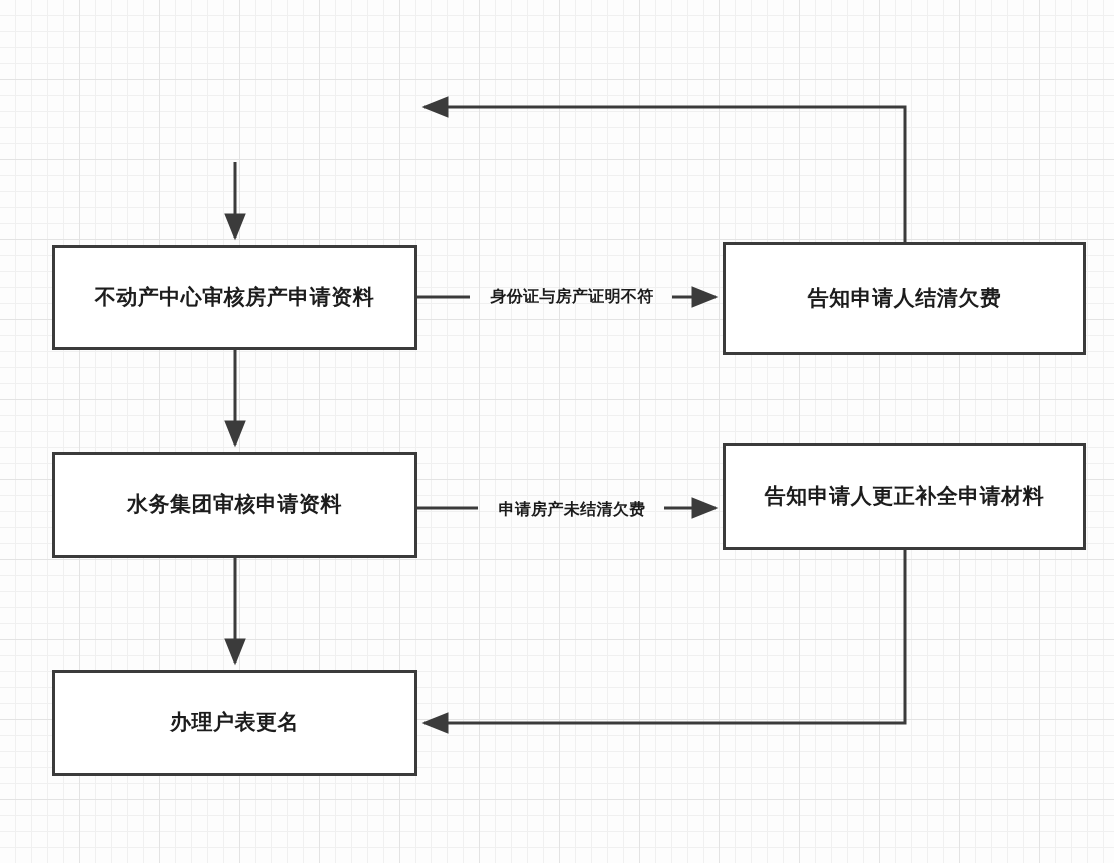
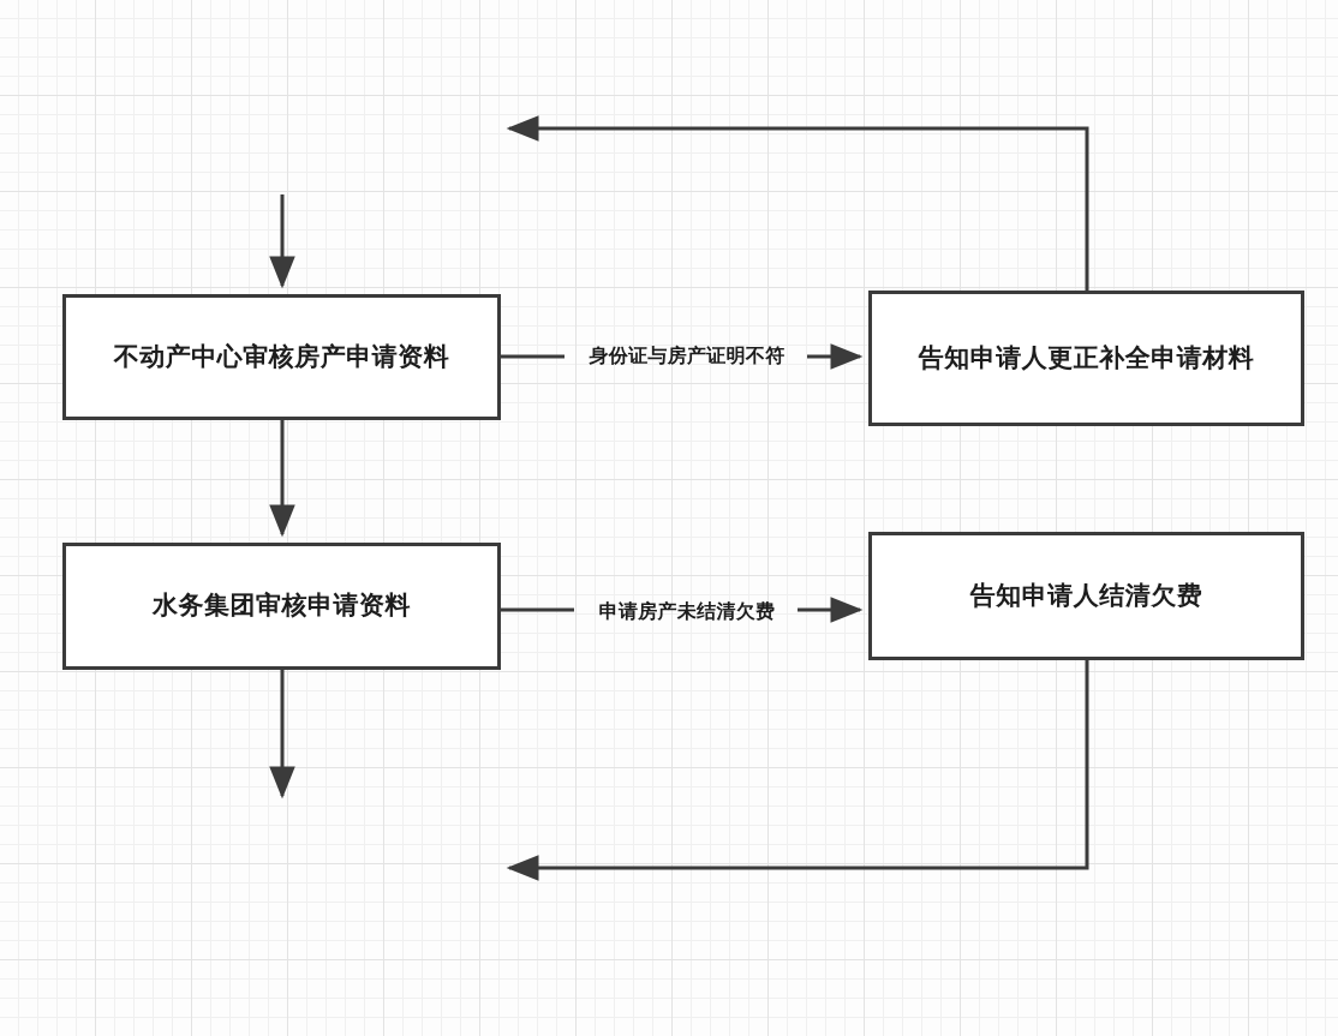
  不动产中心审核房产申请资料
- 告知申请人结清欠费
+ 告知申请人更正补全申请材料
  水务集团审核申请资料
- 告知申请人更正补全申请材料
+ 告知申请人结清欠费
- 办理户表更名
  身份证与房产证明不符
  申请房产未结清欠费
